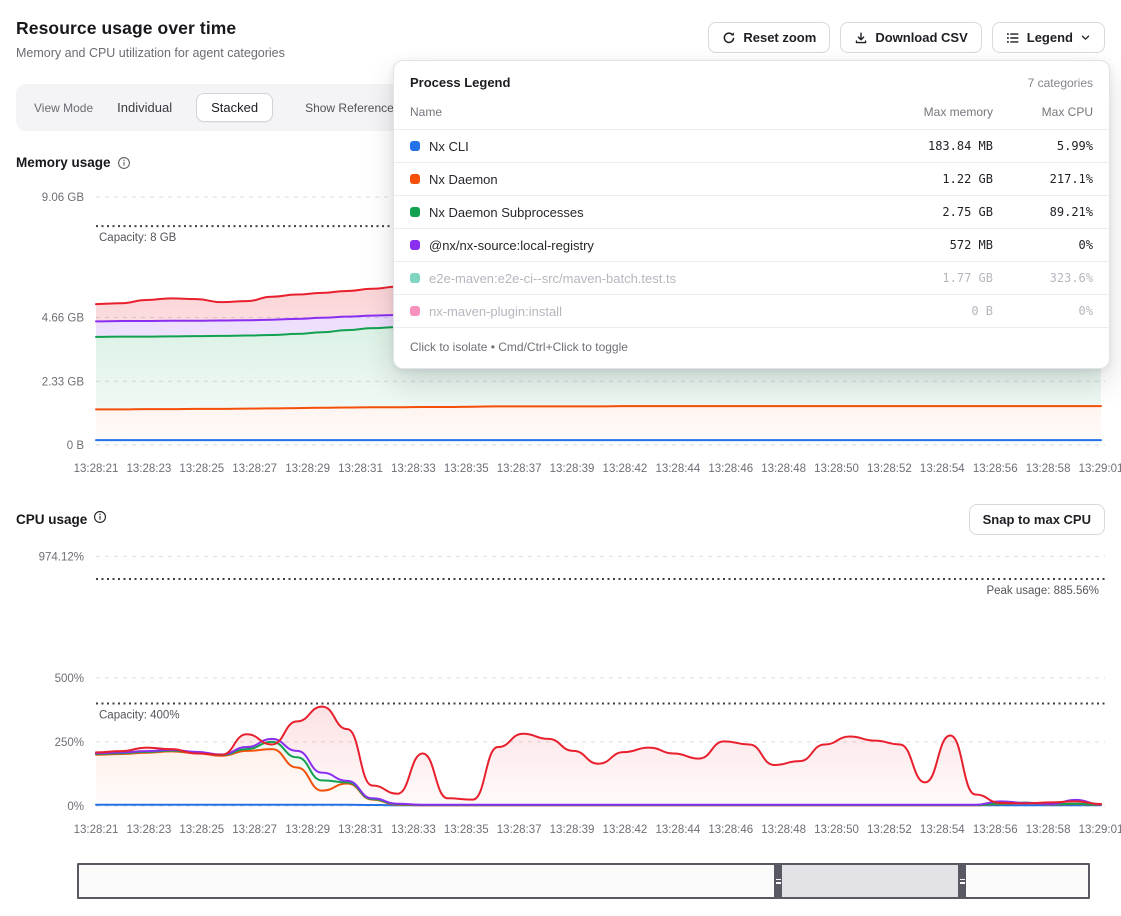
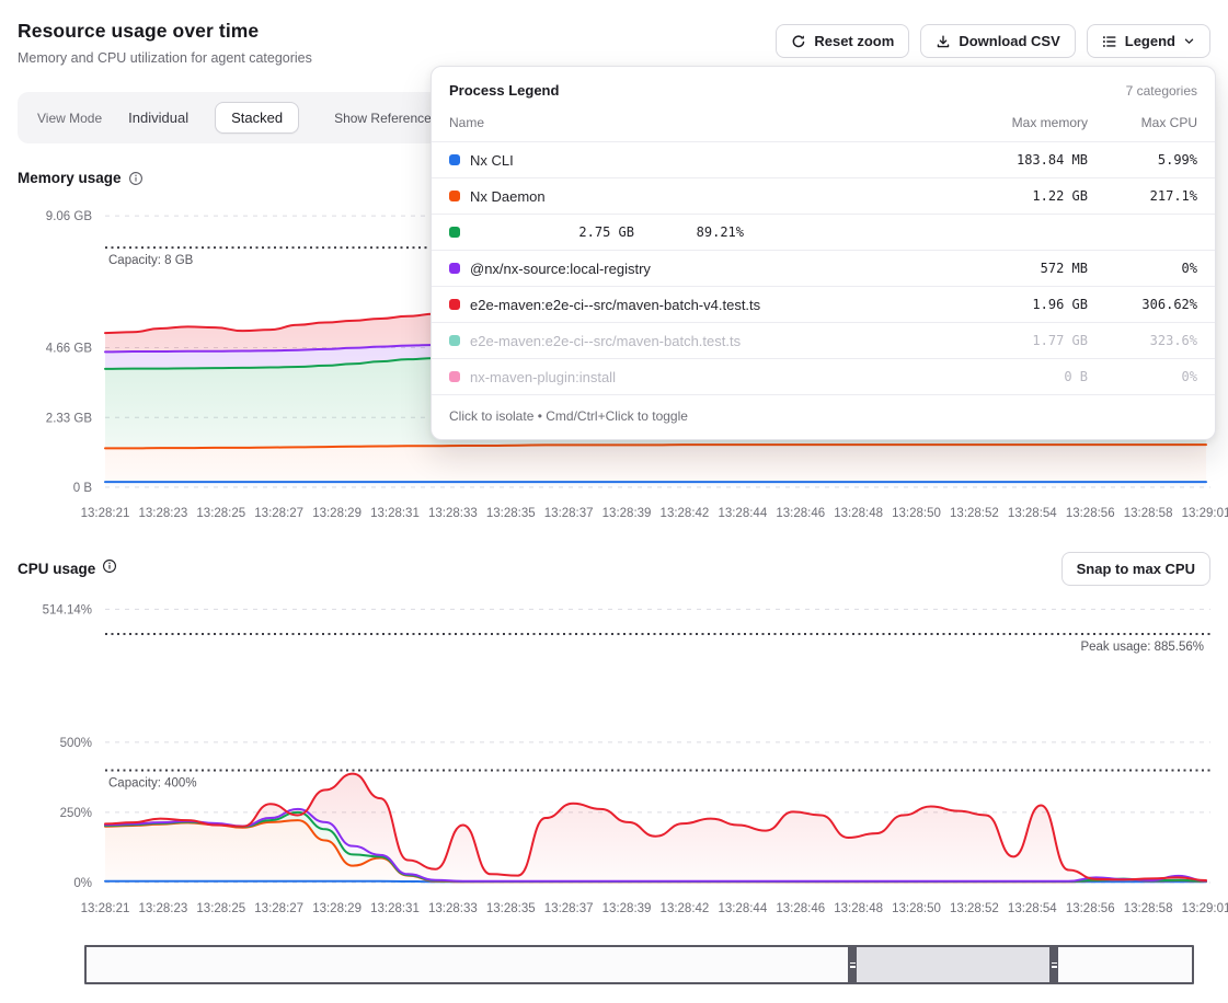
  Resource usage over time
  Memory and CPU utilization for agent categories
  Reset zoom
  Download CSV
  Legend
  View Mode
  Individual
  Stacked
  Show Reference
  Memory usage
  9.06 GB
  4.66 GB
  2.33 GB
  0 B
  Capacity: 8 GB
  13:28:21
  13:28:23
  13:28:25
  13:28:27
  13:28:29
  13:28:31
  13:28:33
  13:28:35
  13:28:37
  13:28:39
  13:28:42
  13:28:44
  13:28:46
  13:28:48
  13:28:50
  13:28:52
  13:28:54
  13:28:56
  13:28:58
  13:29:01
  CPU usage
  Snap to max CPU
- 974.12%
+ 514.14%
  500%
  250%
  0%
  Peak usage: 885.56%
  Capacity: 400%
  13:28:21
  13:28:23
  13:28:25
  13:28:27
  13:28:29
  13:28:31
  13:28:33
  13:28:35
  13:28:37
  13:28:39
  13:28:42
  13:28:44
  13:28:46
  13:28:48
  13:28:50
  13:28:52
  13:28:54
  13:28:56
  13:28:58
  13:29:01
  Process Legend
  7 categories
  Name
  Max memory
  Max CPU
  Nx CLI
  183.84 MB
  5.99%
  Nx Daemon
  1.22 GB
  217.1%
- Nx Daemon Subprocesses
  2.75 GB
  89.21%
  @nx/nx-source:local-registry
  572 MB
  0%
+ e2e-maven:e2e-ci--src/maven-batch-v4.test.ts
+ 1.96 GB
+ 306.62%
  e2e-maven:e2e-ci--src/maven-batch.test.ts
  1.77 GB
  323.6%
  nx-maven-plugin:install
  0 B
  0%
  Click to isolate • Cmd/Ctrl+Click to toggle
